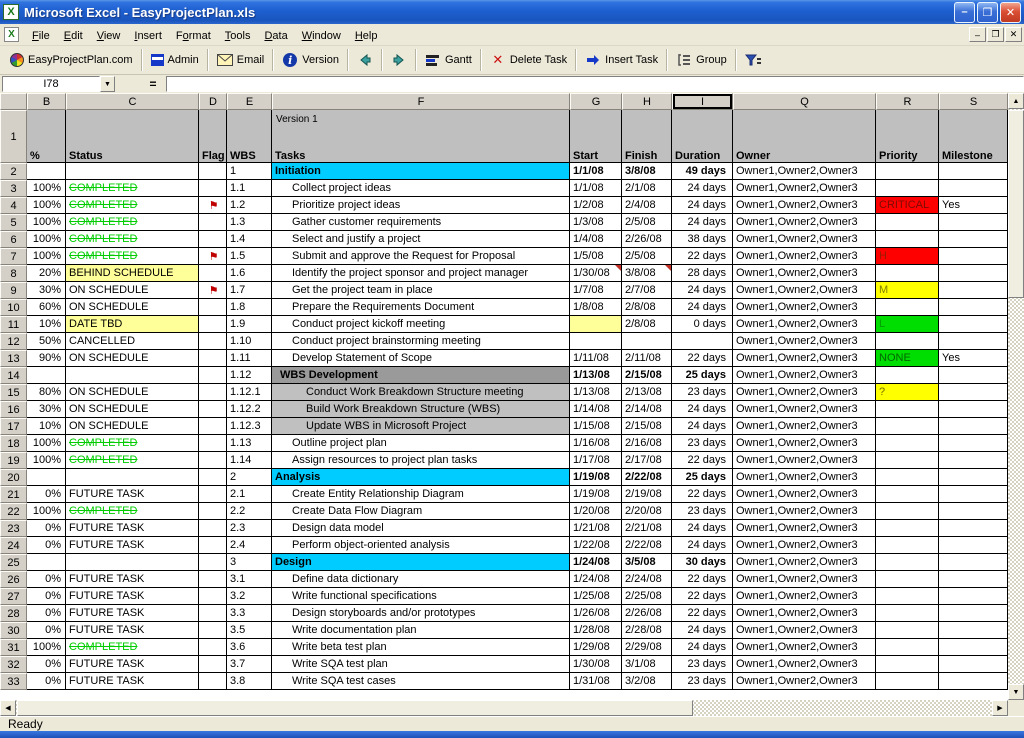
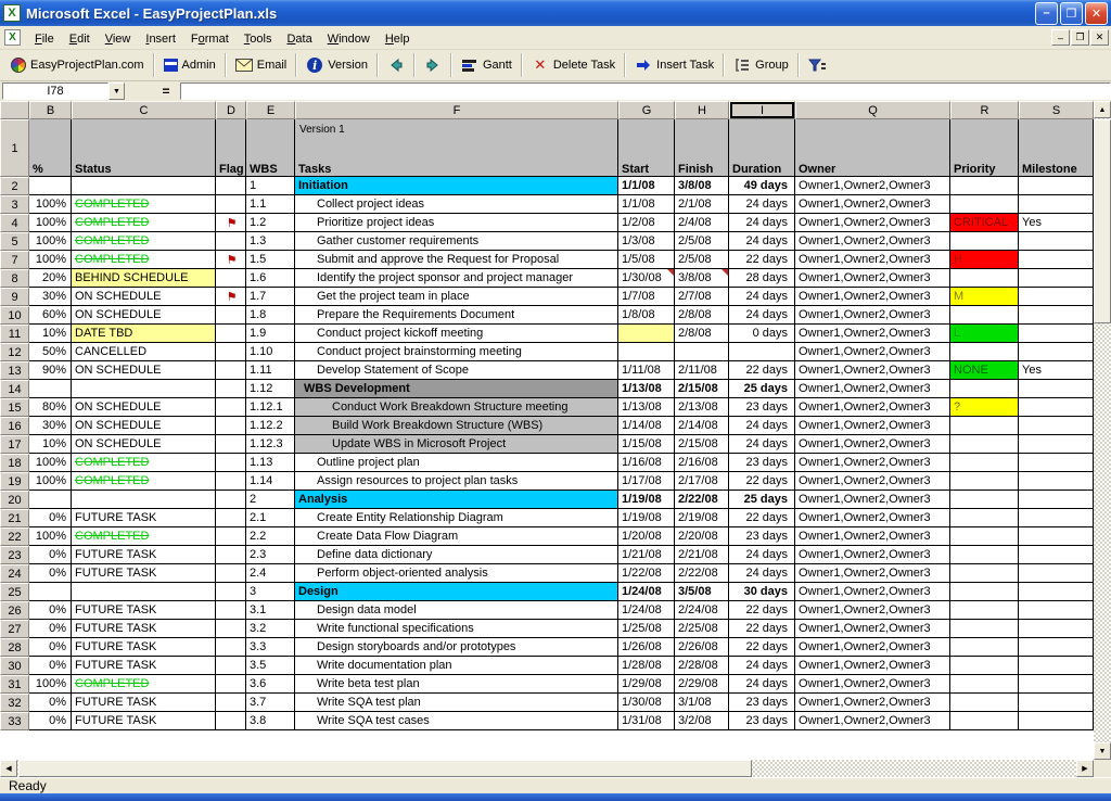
  X
  Microsoft Excel - EasyProjectPlan.xls
  –
  ❐
  ✕
  X
  File Edit View Insert Format Tools Data Window Help
  –
  ❐
  ✕
  EasyProjectPlan.com
  Admin
  Email
  i
  Version
  Gantt
  ✕
  Delete Task
  Insert Task
  Group
  I78
  =
  	B	C	D	E	F	G	H	I	Q	R	S
  1	%	Status	Flag	WBS	Version 1Tasks	Start	Finish	Duration	Owner	Priority	Milestone
  2				1	Initiation	1/1/08	3/8/08	49 days	Owner1,Owner2,Owner3
  3	100%	COMPLETED		1.1	Collect project ideas	1/1/08	2/1/08	24 days	Owner1,Owner2,Owner3
  4	100%	COMPLETED	⚑	1.2	Prioritize project ideas	1/2/08	2/4/08	24 days	Owner1,Owner2,Owner3	CRITICAL	Yes
  5	100%	COMPLETED		1.3	Gather customer requirements	1/3/08	2/5/08	24 days	Owner1,Owner2,Owner3
- 6	100%	COMPLETED		1.4	Select and justify a project	1/4/08	2/26/08	38 days	Owner1,Owner2,Owner3
  7	100%	COMPLETED	⚑	1.5	Submit and approve the Request for Proposal	1/5/08	2/5/08	22 days	Owner1,Owner2,Owner3	H
  8	20%	BEHIND SCHEDULE		1.6	Identify the project sponsor and project manager	1/30/08	3/8/08	28 days	Owner1,Owner2,Owner3
  9	30%	ON SCHEDULE	⚑	1.7	Get the project team in place	1/7/08	2/7/08	24 days	Owner1,Owner2,Owner3	M
  10	60%	ON SCHEDULE		1.8	Prepare the Requirements Document	1/8/08	2/8/08	24 days	Owner1,Owner2,Owner3
  11	10%	DATE TBD		1.9	Conduct project kickoff meeting		2/8/08	0 days	Owner1,Owner2,Owner3	L
  12	50%	CANCELLED		1.10	Conduct project brainstorming meeting				Owner1,Owner2,Owner3
  13	90%	ON SCHEDULE		1.11	Develop Statement of Scope	1/11/08	2/11/08	22 days	Owner1,Owner2,Owner3	NONE	Yes
  14				1.12	WBS Development	1/13/08	2/15/08	25 days	Owner1,Owner2,Owner3
  15	80%	ON SCHEDULE		1.12.1	Conduct Work Breakdown Structure meeting	1/13/08	2/13/08	23 days	Owner1,Owner2,Owner3	?
  16	30%	ON SCHEDULE		1.12.2	Build Work Breakdown Structure (WBS)	1/14/08	2/14/08	24 days	Owner1,Owner2,Owner3
  17	10%	ON SCHEDULE		1.12.3	Update WBS in Microsoft Project	1/15/08	2/15/08	24 days	Owner1,Owner2,Owner3
  18	100%	COMPLETED		1.13	Outline project plan	1/16/08	2/16/08	23 days	Owner1,Owner2,Owner3
  19	100%	COMPLETED		1.14	Assign resources to project plan tasks	1/17/08	2/17/08	22 days	Owner1,Owner2,Owner3
  20				2	Analysis	1/19/08	2/22/08	25 days	Owner1,Owner2,Owner3
  21	0%	FUTURE TASK		2.1	Create Entity Relationship Diagram	1/19/08	2/19/08	22 days	Owner1,Owner2,Owner3
  22	100%	COMPLETED		2.2	Create Data Flow Diagram	1/20/08	2/20/08	23 days	Owner1,Owner2,Owner3
- 23	0%	FUTURE TASK		2.3	Design data model	1/21/08	2/21/08	24 days	Owner1,Owner2,Owner3
+ 23	0%	FUTURE TASK		2.3	Define data dictionary	1/21/08	2/21/08	24 days	Owner1,Owner2,Owner3
  24	0%	FUTURE TASK		2.4	Perform object-oriented analysis	1/22/08	2/22/08	24 days	Owner1,Owner2,Owner3
  25				3	Design	1/24/08	3/5/08	30 days	Owner1,Owner2,Owner3
- 26	0%	FUTURE TASK		3.1	Define data dictionary	1/24/08	2/24/08	22 days	Owner1,Owner2,Owner3
+ 26	0%	FUTURE TASK		3.1	Design data model	1/24/08	2/24/08	22 days	Owner1,Owner2,Owner3
  27	0%	FUTURE TASK		3.2	Write functional specifications	1/25/08	2/25/08	22 days	Owner1,Owner2,Owner3
  28	0%	FUTURE TASK		3.3	Design storyboards and/or prototypes	1/26/08	2/26/08	22 days	Owner1,Owner2,Owner3
  30	0%	FUTURE TASK		3.5	Write documentation plan	1/28/08	2/28/08	24 days	Owner1,Owner2,Owner3
  31	100%	COMPLETED		3.6	Write beta test plan	1/29/08	2/29/08	24 days	Owner1,Owner2,Owner3
  32	0%	FUTURE TASK		3.7	Write SQA test plan	1/30/08	3/1/08	23 days	Owner1,Owner2,Owner3
  33	0%	FUTURE TASK		3.8	Write SQA test cases	1/31/08	3/2/08	23 days	Owner1,Owner2,Owner3
  Ready
